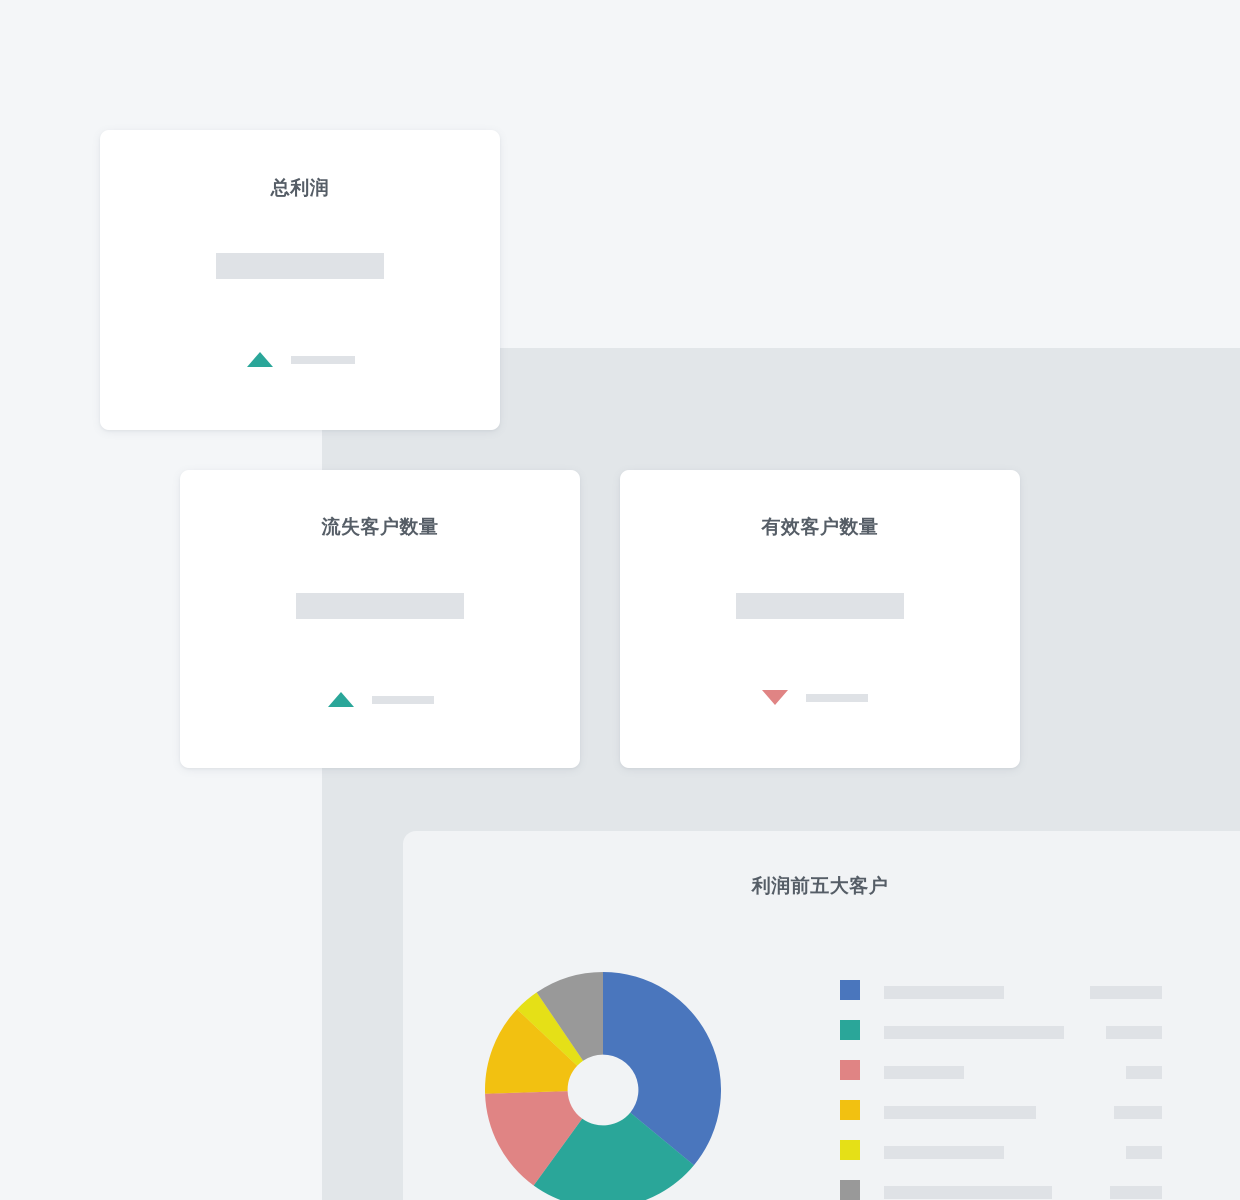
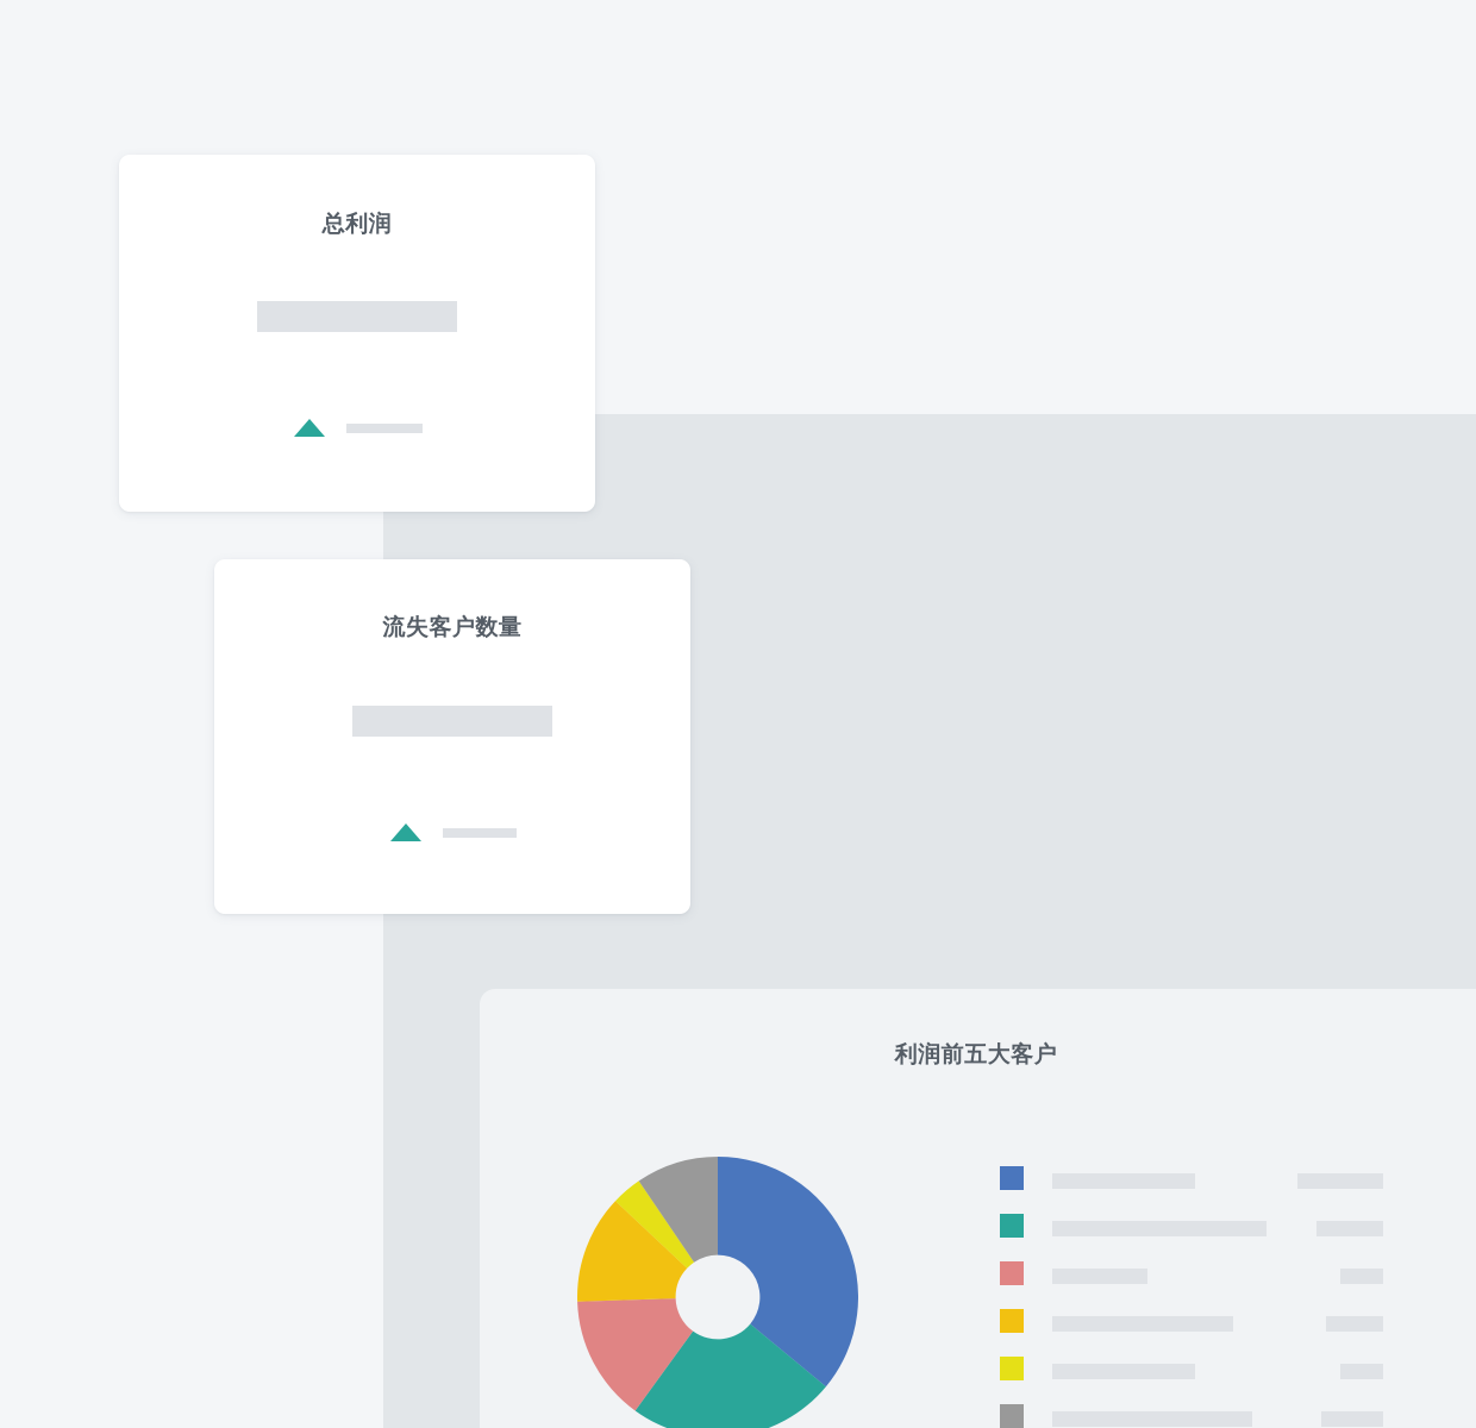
  总利润
  流失客户数量
- 有效客户数量
  利润前五大客户
